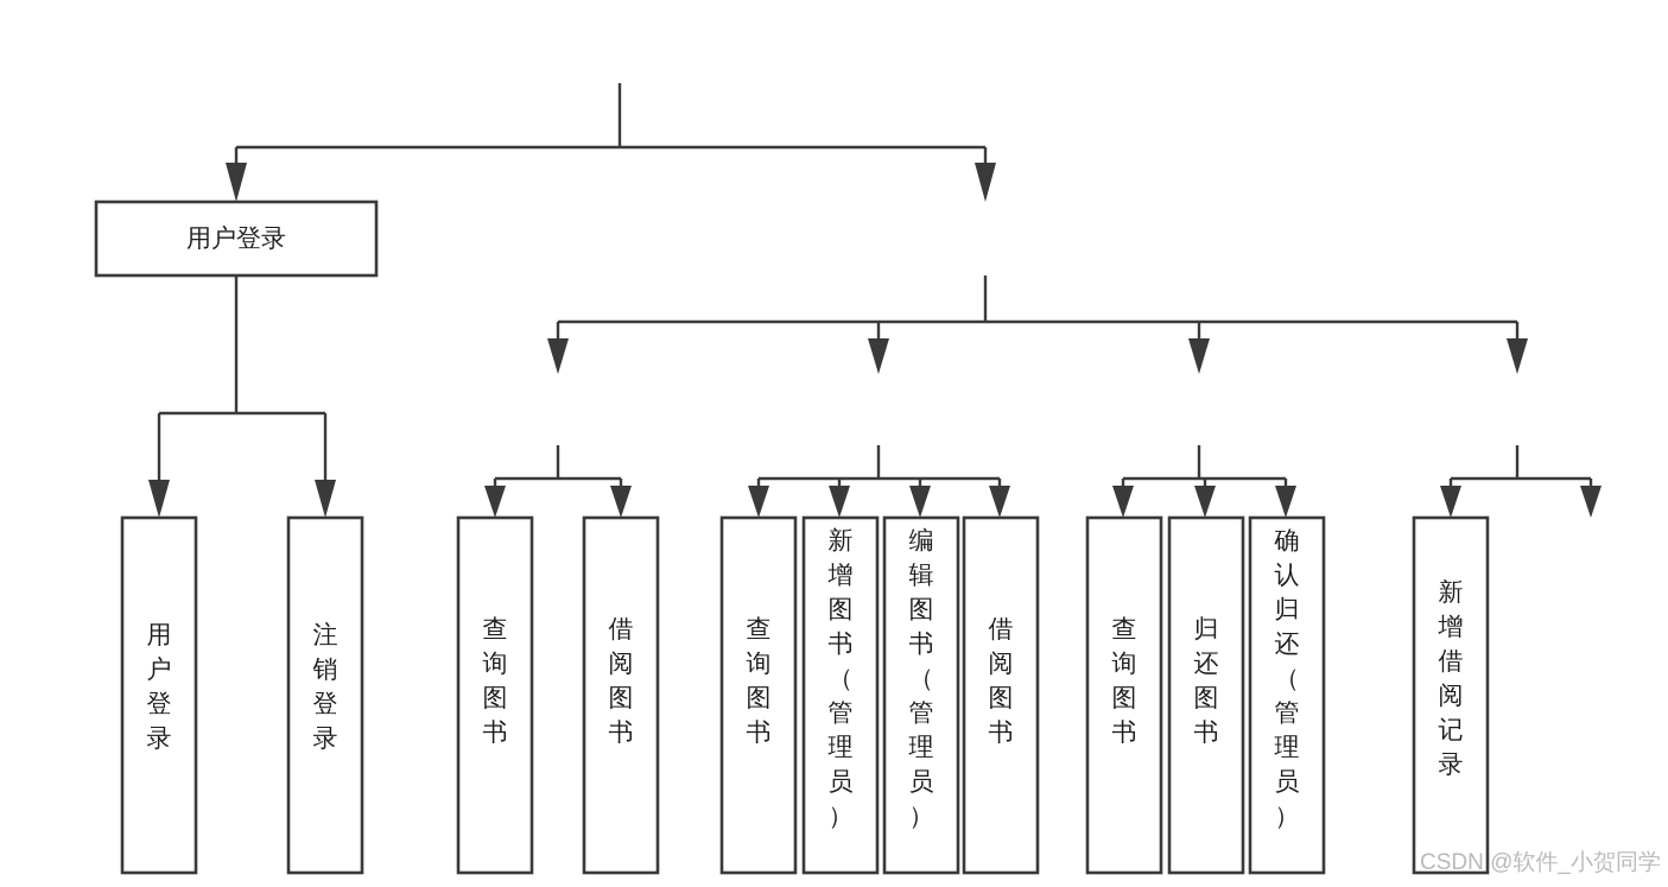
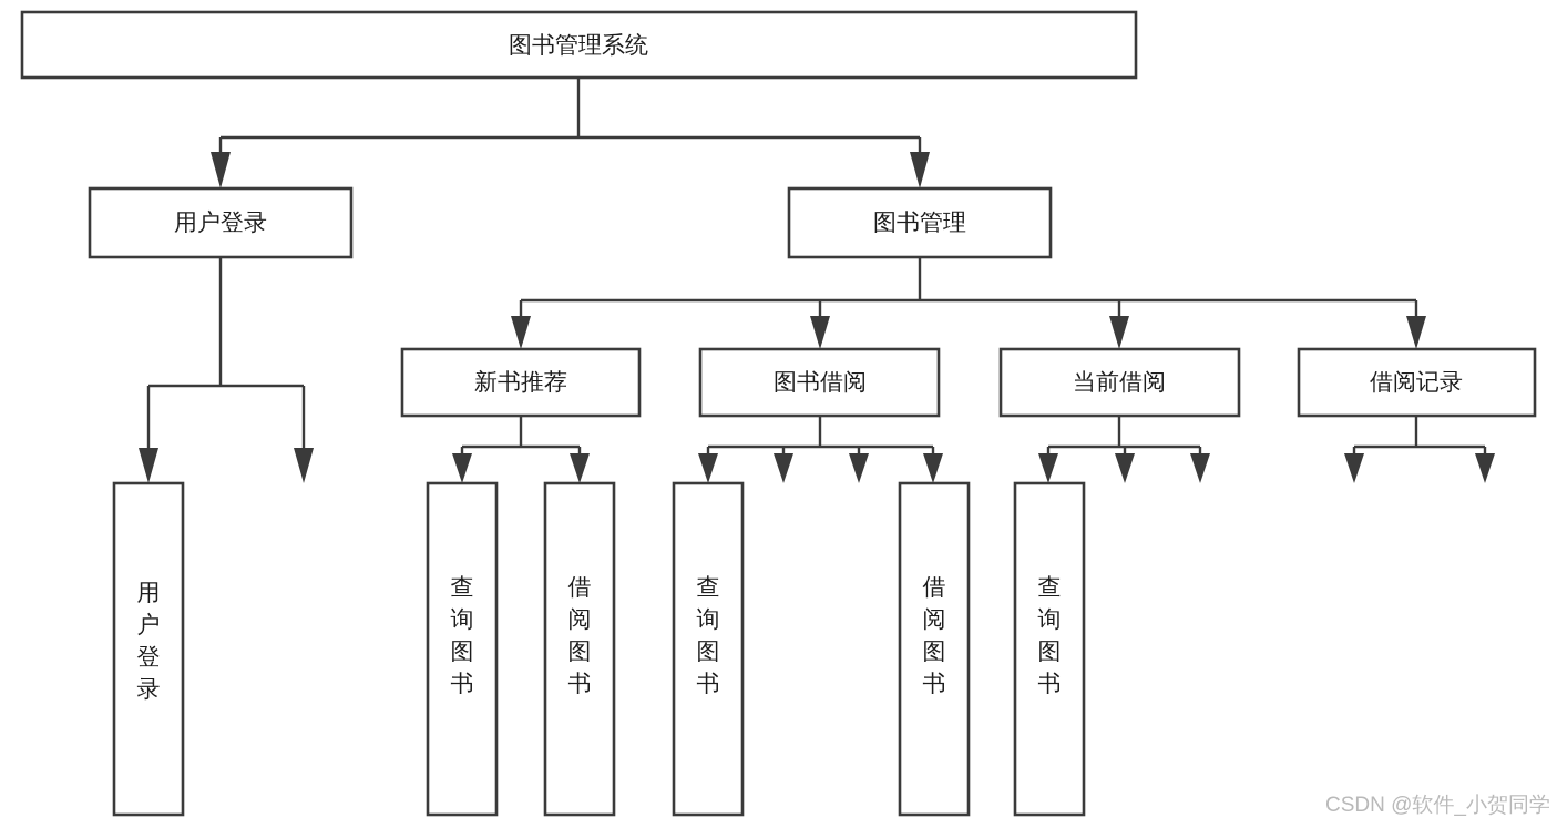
+ 图书管理系统
  用户登录
+ 图书管理
+ 新书推荐
+ 图书借阅
+ 当前借阅
+ 借阅记录
  用户登录
- 注销登录
  查询图书
  借阅图书
  查询图书
- 新增图书（管理员）
- 编辑图书（管理员）
  借阅图书
  查询图书
- 归还图书
- 确认归还（管理员）
- 新增借阅记录
  CSDN @软件_小贺同学
